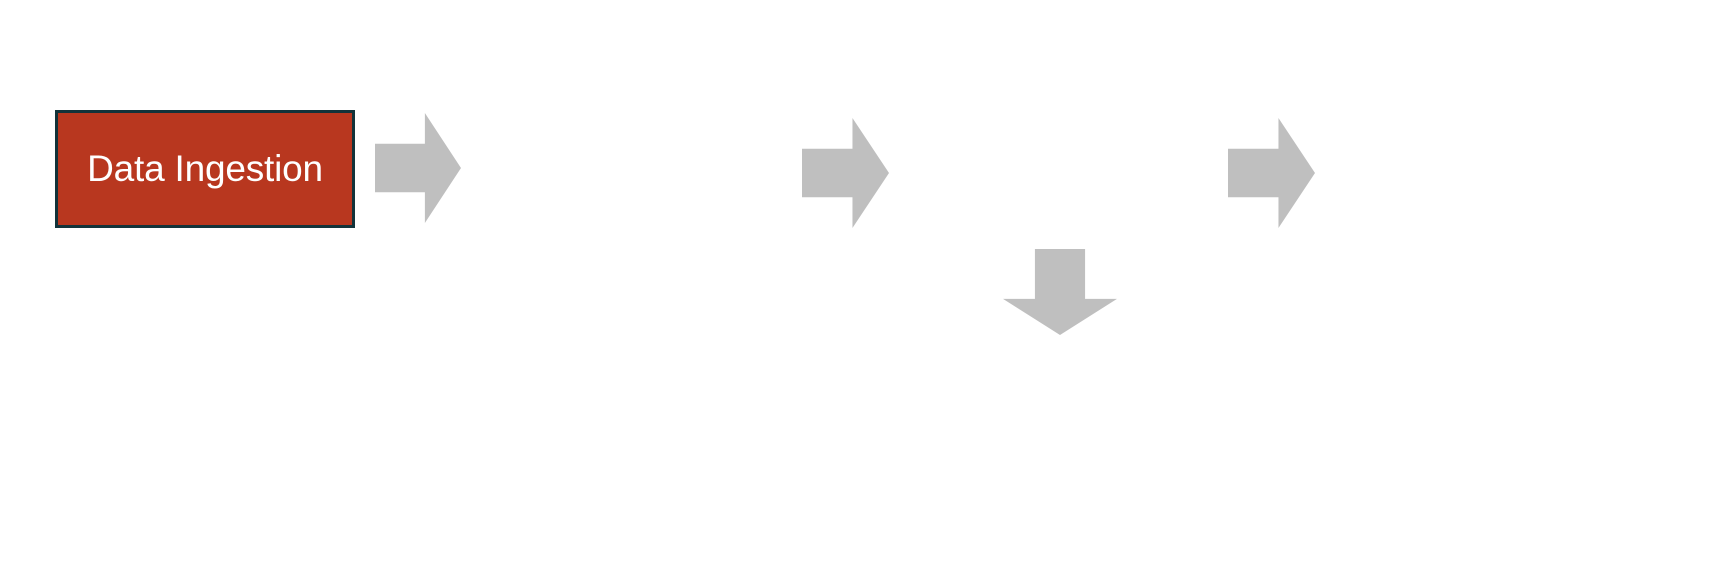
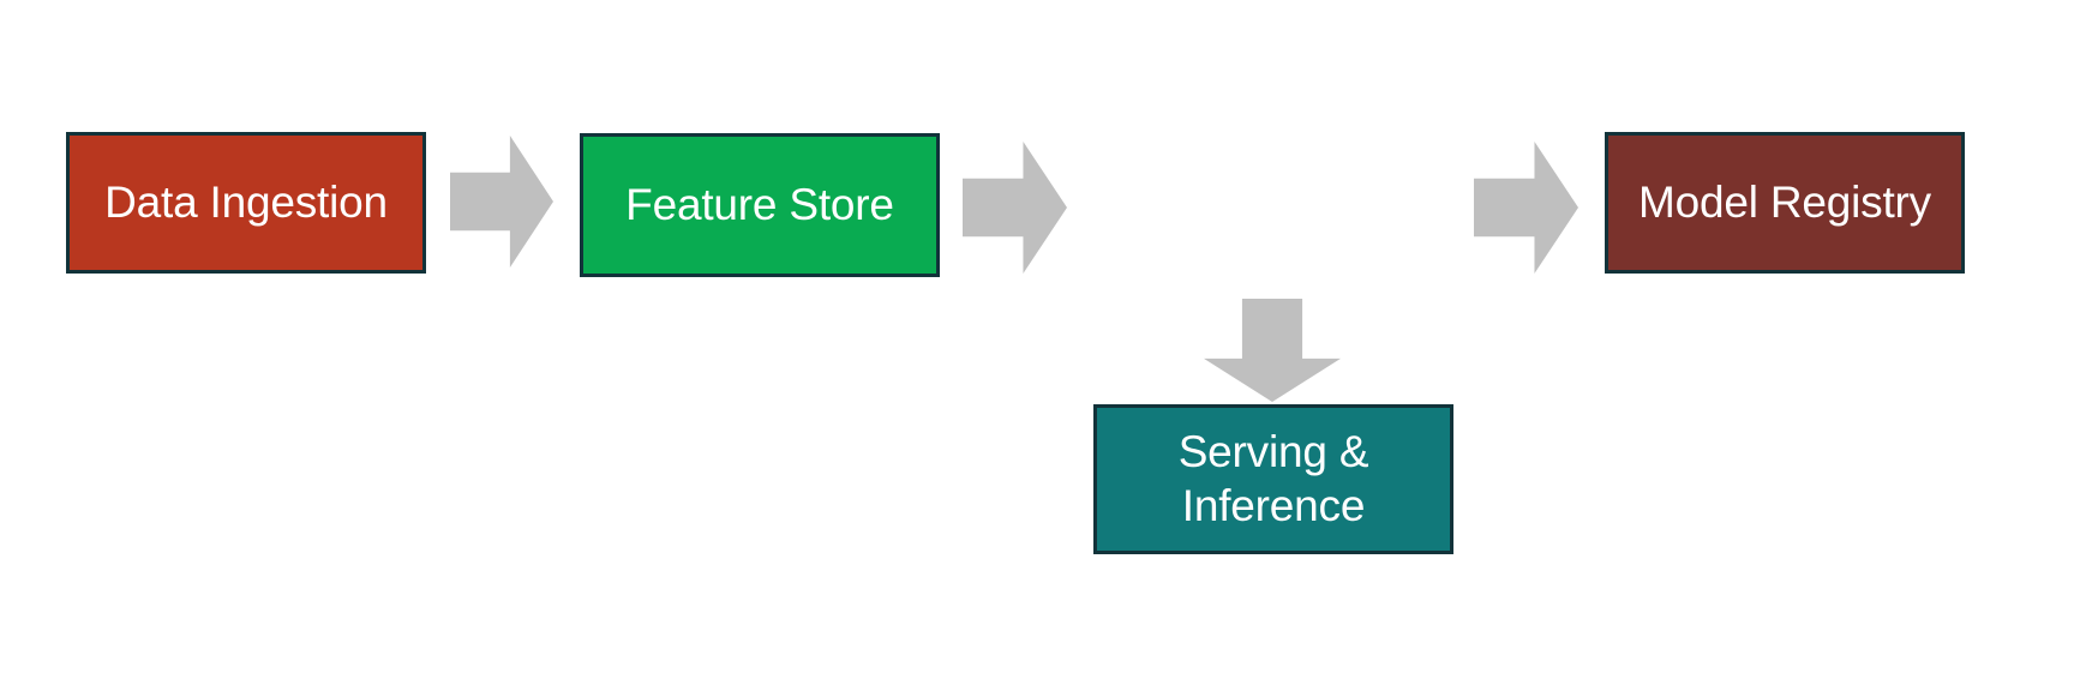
  Data Ingestion
+ Feature Store
+ Model Registry
+ Serving &
+ Inference
